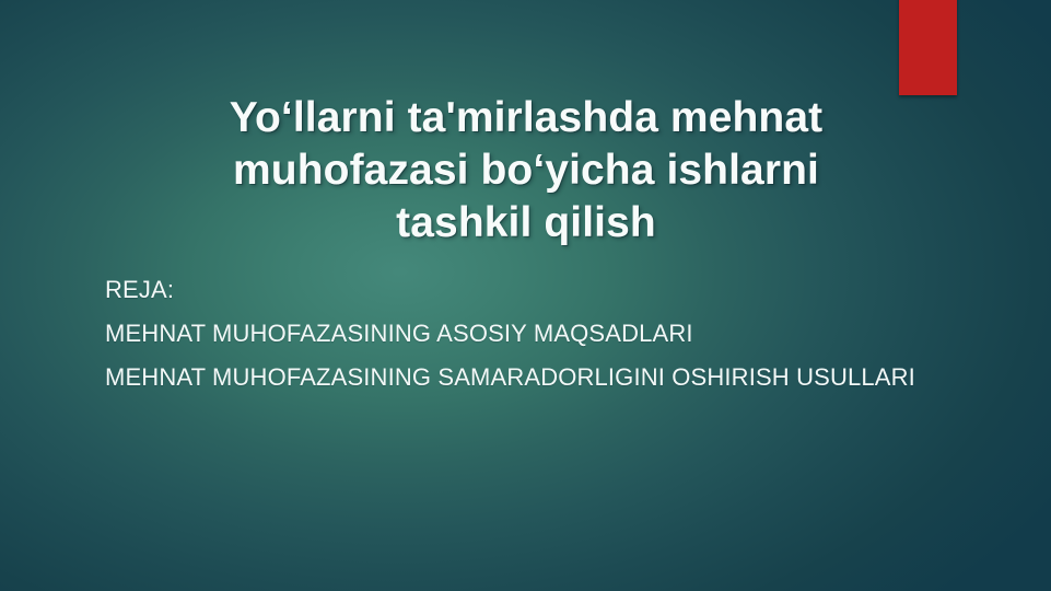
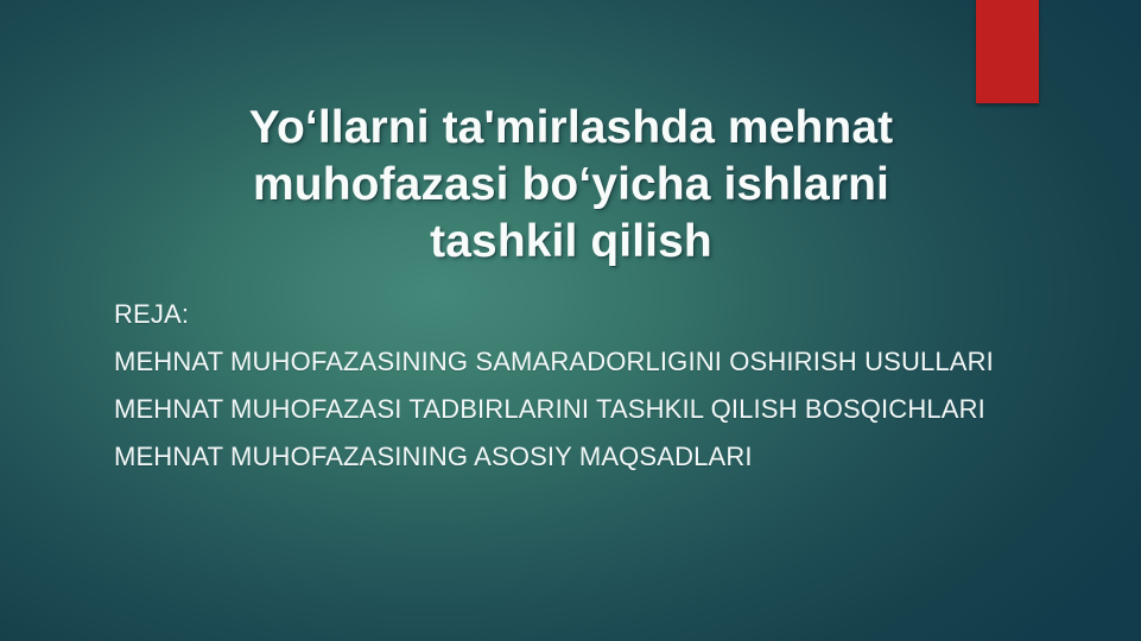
  Yoʻllarni ta'mirlashda mehnat
  muhofazasi boʻyicha ishlarni
  tashkil qilish
  REJA:
- MEHNAT MUHOFAZASINING ASOSIY MAQSADLARI
+ MEHNAT MUHOFAZASINING SAMARADORLIGINI OSHIRISH USULLARI
+ MEHNAT MUHOFAZASI TADBIRLARINI TASHKIL QILISH BOSQICHLARI
- MEHNAT MUHOFAZASINING SAMARADORLIGINI OSHIRISH USULLARI
+ MEHNAT MUHOFAZASINING ASOSIY MAQSADLARI
